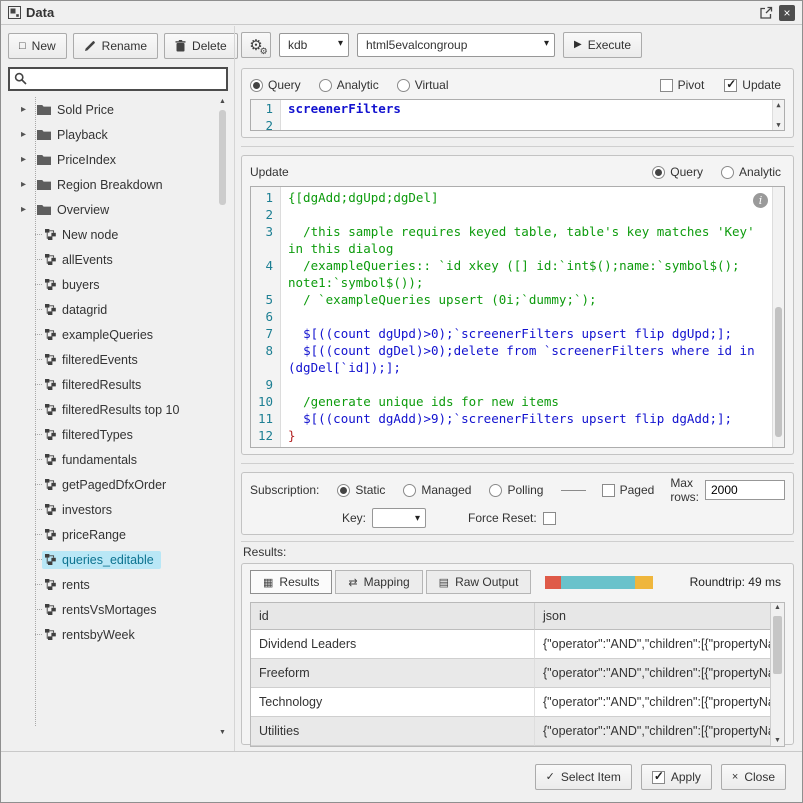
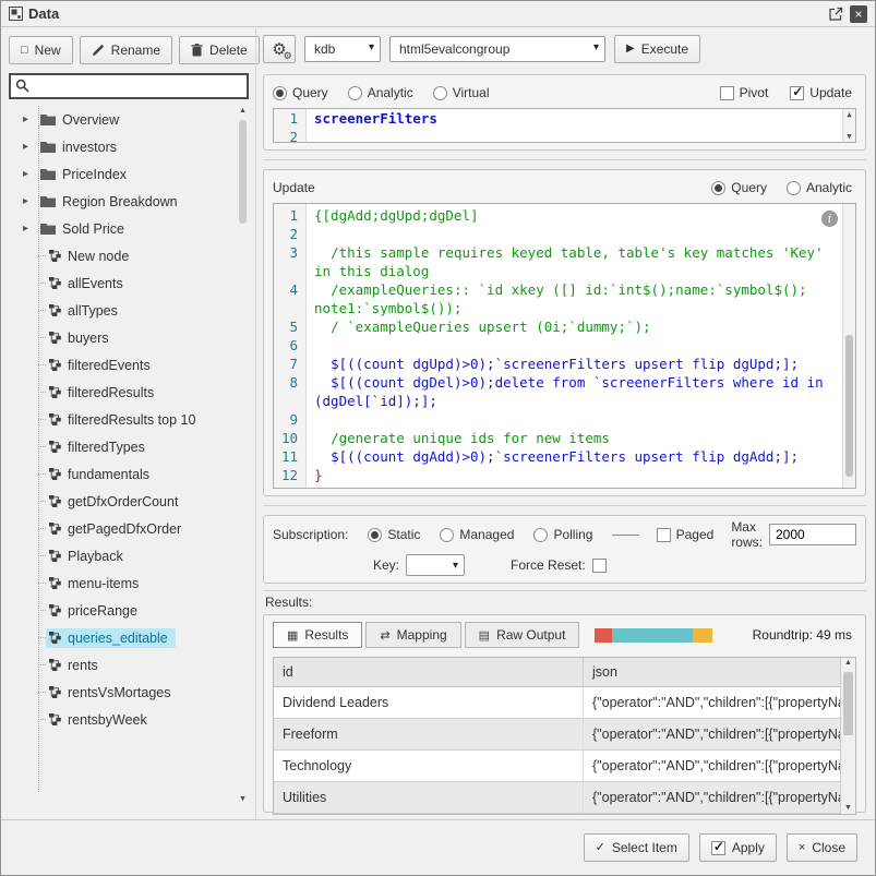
  Data
  ×
  □
  New
  Rename
  Delete
  ▸
- Sold Price
+ Overview
  ▸
- Playback
+ investors
  ▸
  PriceIndex
  ▸
  Region Breakdown
  ▸
- Overview
+ Sold Price
  New node
  allEvents
+ allTypes
  buyers
- datagrid
- exampleQueries
  filteredEvents
  filteredResults
  filteredResults top 10
  filteredTypes
  fundamentals
+ getDfxOrderCount
  getPagedDfxOrder
- investors
+ Playback
+ menu-items
  priceRange
  queries_editable
  rents
  rentsVsMortages
  rentsbyWeek
  ⚙
  kdb
  ▾
  html5evalcongroup
  ▾
  ▶
  Execute
  Query
  Analytic
  Virtual
  Pivot
  Update
  1
  screenerFilters
  2
  ▲
  ▼
  Update
  Query
  Analytic
  1
  {[dgAdd;dgUpd;dgDel]
  2
  3
  /this sample requires keyed table, table's key matches 'Key' in this dialog
  4
  /exampleQueries:: `id xkey ([] id:`int$();name:`symbol$(); note1:`symbol$());
  5
  / `exampleQueries upsert (0i;`dummy;`);
  6
  7
  $[((count dgUpd)>0);`screenerFilters upsert flip dgUpd;];
  8
  $[((count dgDel)>0);delete from `screenerFilters where id in (dgDel[`id]);];
  9
  10
  /generate unique ids for new items
  11
- $[((count dgAdd)>9);`screenerFilters upsert flip dgAdd;];
+ $[((count dgAdd)>0);`screenerFilters upsert flip dgAdd;];
  12
  }
  i
  Subscription:
  Static
  Managed
  Polling
  Paged
  Max rows:
  2000
  Key:
  ▾
  Force Reset:
  Results:
  ▦
  Results
  ⇄
  Mapping
  ▤
  Raw Output
  Roundtrip: 49 ms
  id
  json
  Dividend Leaders
  {"operator":"AND","children":[{"propertyN
  Freeform
  {"operator":"AND","children":[{"propertyN
  Technology
  {"operator":"AND","children":[{"propertyN
  Utilities
  {"operator":"AND","children":[{"propertyN
  ✓
  Select Item
  Apply
  ×
  Close
